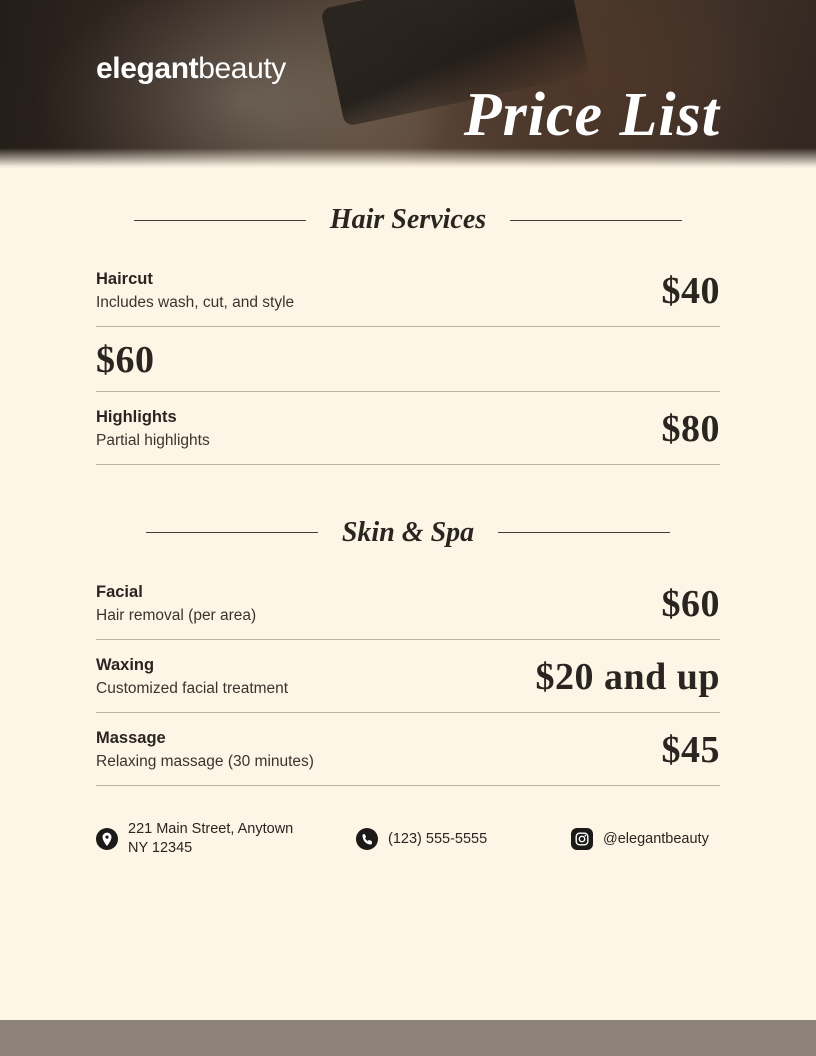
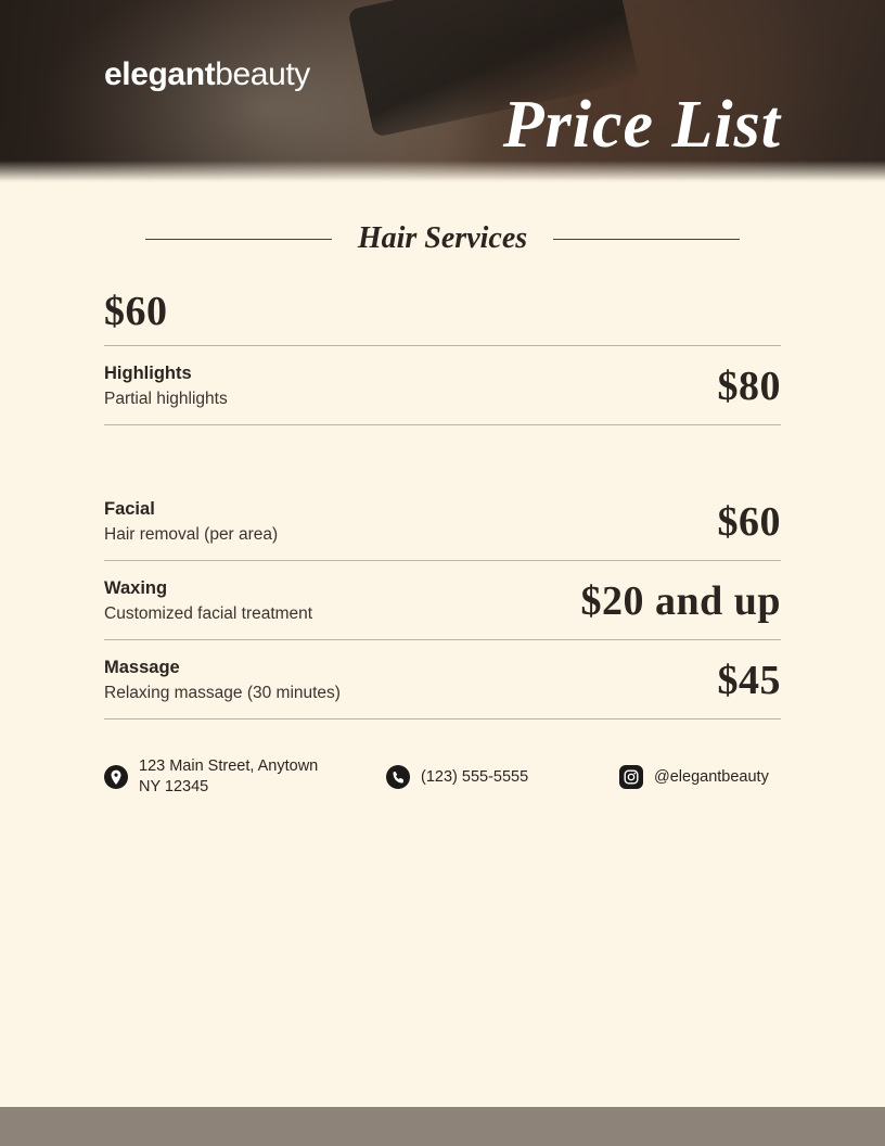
  elegantbeauty
  Price List
  Hair Services
- Haircut
- Includes wash, cut, and style
- $40
  $60
  Highlights
  Partial highlights
  $80
- Skin & Spa
  Facial
  Hair removal (per area)
  $60
  Waxing
  Customized facial treatment
  $20 and up
  Massage
  Relaxing massage (30 minutes)
  $45
- 221 Main Street, Anytown
+ 123 Main Street, Anytown
  NY 12345
  (123) 555-5555
  @elegantbeauty
